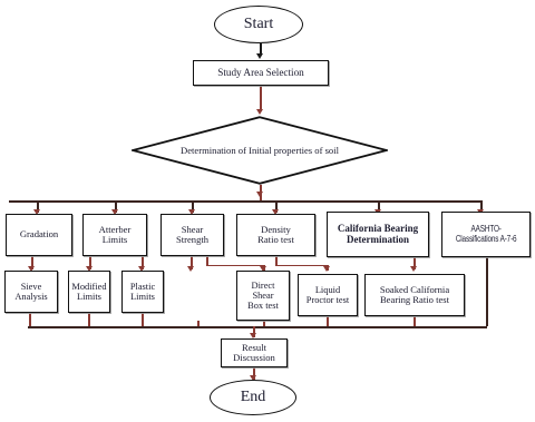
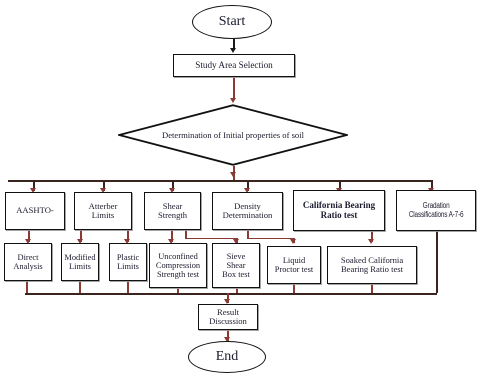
  Start
  Study Area Selection
  Determination of Initial properties of soil
- Gradation
+ AASHTO-
  Atterber
  Limits
  Shear
  Strength
  Density
- Ratio test
+ Determination
  California Bearing
- Determination
+ Ratio test
- AASHTO-
+ Gradation
  Classifications A-7-6
- Sieve
+ Direct
  Analysis
  Modified
  Limits
  Plastic
  Limits
+ Unconfined
+ Compression
+ Strength test
- Direct
+ Sieve
  Shear
  Box test
  Liquid
  Proctor test
  Soaked California
  Bearing Ratio test
  Result
  Discussion
  End
